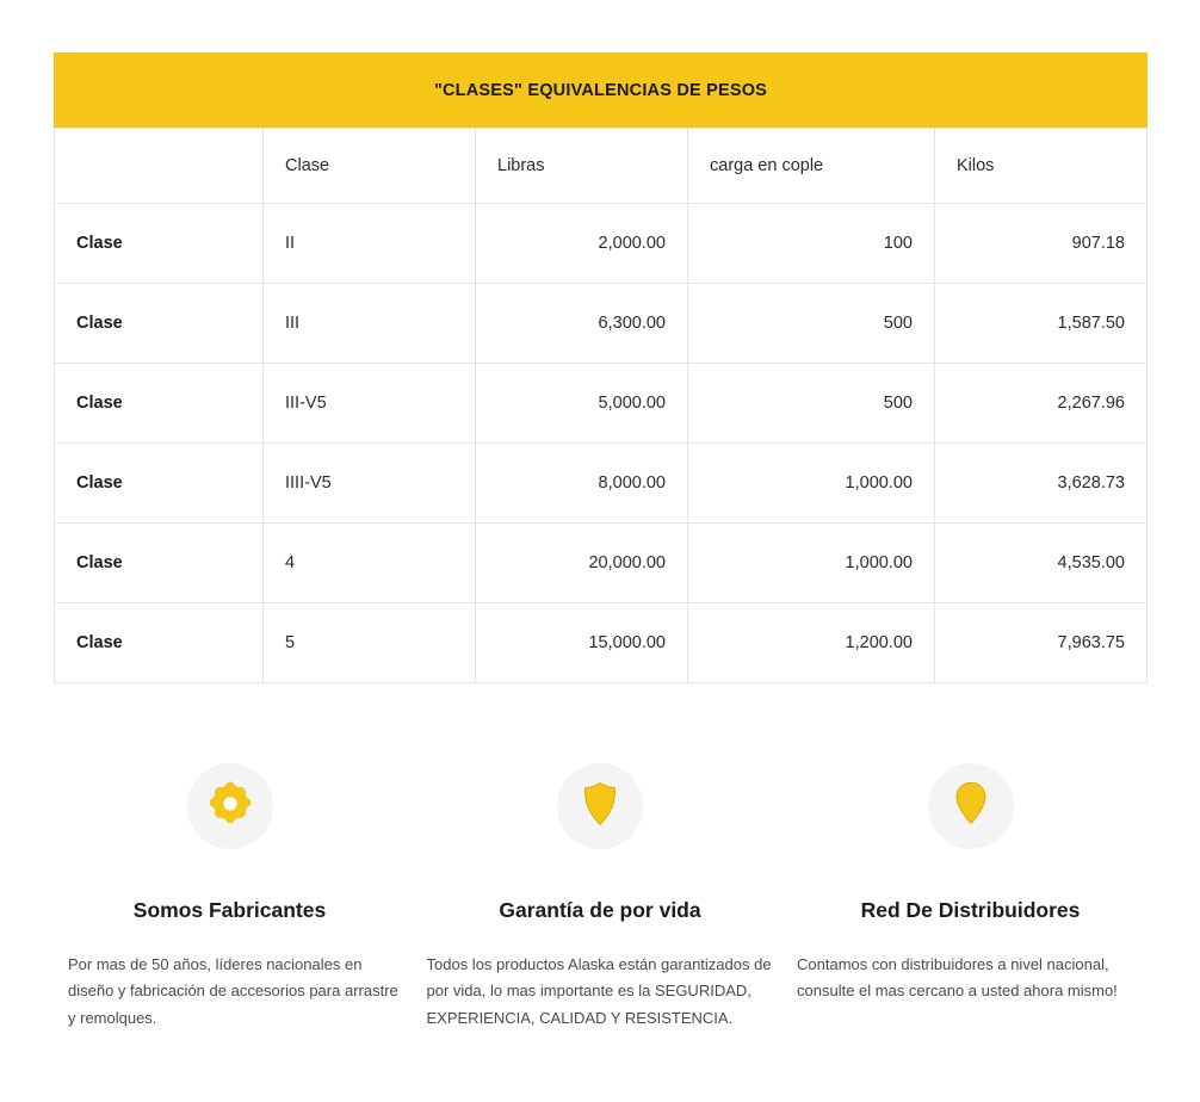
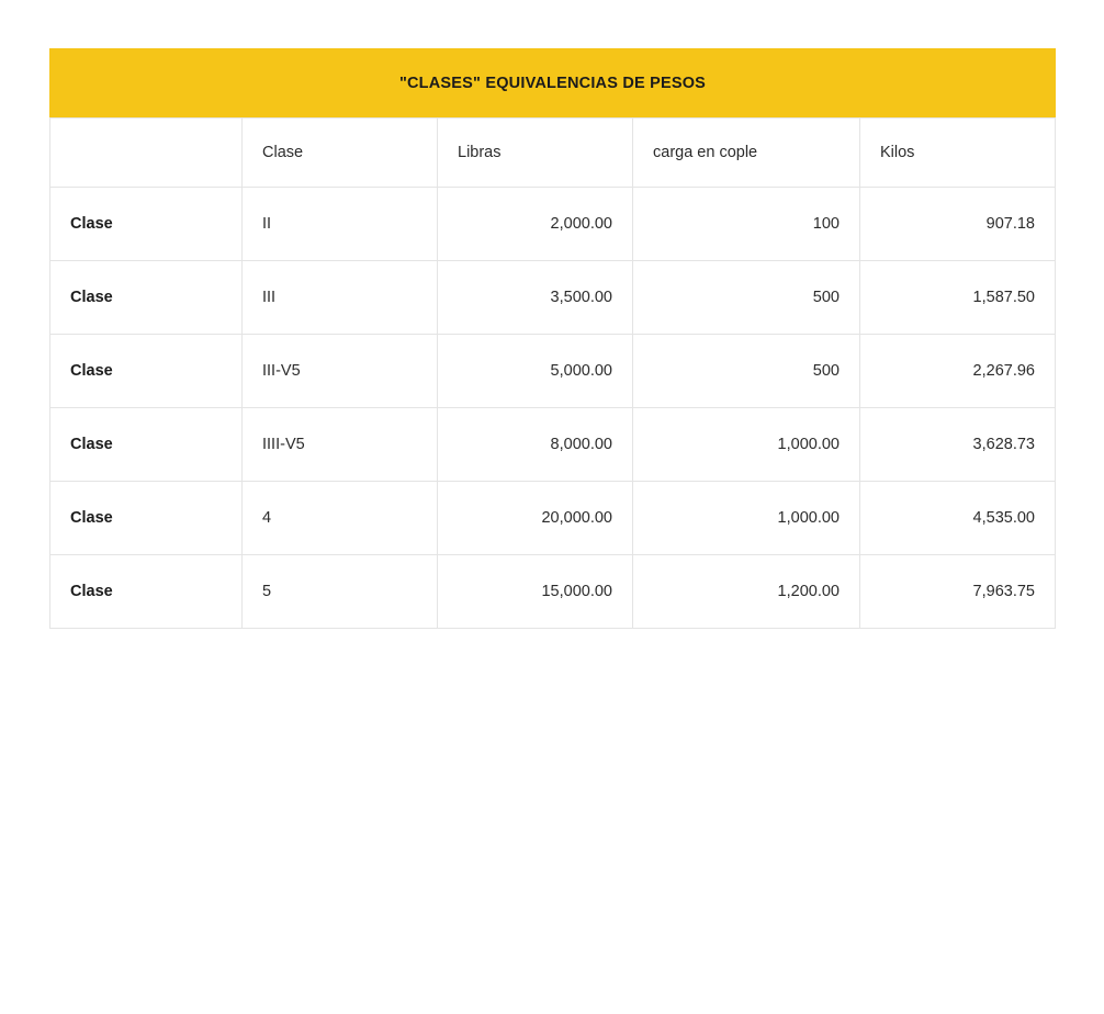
  "CLASES" EQUIVALENCIAS DE PESOS
  	Clase	Libras	carga en cople	Kilos
  Clase	II	2,000.00	100	907.18
- Clase	III	6,300.00	500	1,587.50
+ Clase	III	3,500.00	500	1,587.50
  Clase	III-V5	5,000.00	500	2,267.96
  Clase	IIII-V5	8,000.00	1,000.00	3,628.73
  Clase	4	20,000.00	1,000.00	4,535.00
  Clase	5	15,000.00	1,200.00	7,963.75
- Somos Fabricantes
- Por mas de 50 años, líderes nacionales en diseño y fabricación de accesorios para arrastre y remolques.
- Garantía de por vida
- Todos los productos Alaska están garantizados de por vida, lo mas importante es la SEGURIDAD, EXPERIENCIA, CALIDAD Y RESISTENCIA.
- Red De Distribuidores
- Contamos con distribuidores a nivel nacional, consulte el mas cercano a usted ahora mismo!
